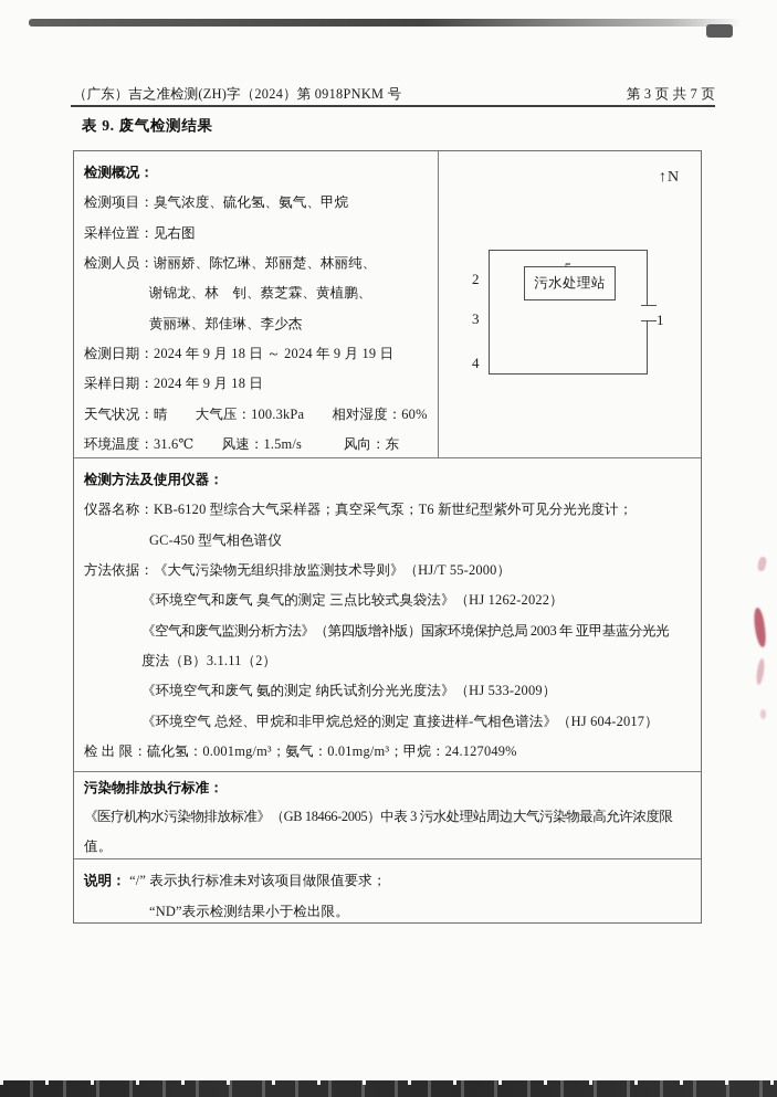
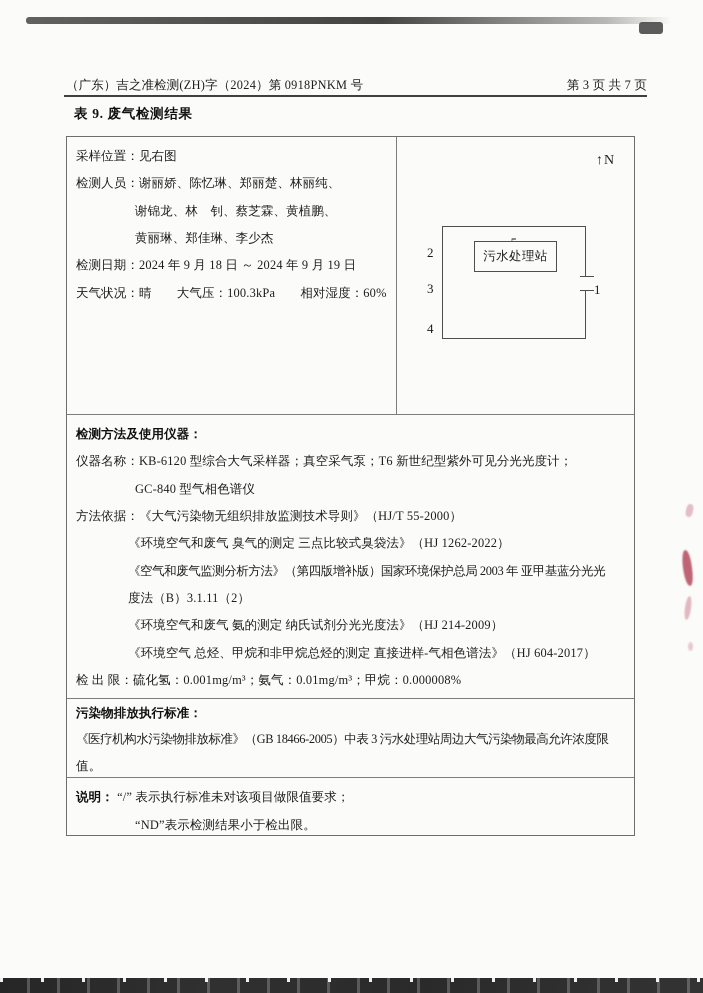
  （广东）吉之准检测(ZH)字（2024）第 0918PNKM 号
  第 3 页 共 7 页
  表 9. 废气检测结果
- 检测概况：
- 检测项目：臭气浓度、硫化氢、氨气、甲烷
  采样位置：见右图
  检测人员：谢丽娇、陈忆琳、郑丽楚、林丽纯、
  谢锦龙、林 钊、蔡芝霖、黄植鹏、
  黄丽琳、郑佳琳、李少杰
  检测日期：2024 年 9 月 18 日 ～ 2024 年 9 月 19 日
- 采样日期：2024 年 9 月 18 日
  天气状况：晴 大气压：100.3kPa 相对湿度：60%
- 环境温度：31.6℃ 风速：1.5m/s 风向：东
  ↑N
  污水处理站
  2
  3
  4
  1
  检测方法及使用仪器：
  仪器名称：KB-6120 型综合大气采样器；真空采气泵；T6 新世纪型紫外可见分光光度计；
- GC-450 型气相色谱仪
+ GC-840 型气相色谱仪
  方法依据：《大气污染物无组织排放监测技术导则》（HJ/T 55-2000）
  《环境空气和废气 臭气的测定 三点比较式臭袋法》（HJ 1262-2022）
  《空气和废气监测分析方法》（第四版增补版）国家环境保护总局 2003 年 亚甲基蓝分光光
  度法（B）3.1.11（2）
- 《环境空气和废气 氨的测定 纳氏试剂分光光度法》（HJ 533-2009）
+ 《环境空气和废气 氨的测定 纳氏试剂分光光度法》（HJ 214-2009）
  《环境空气 总烃、甲烷和非甲烷总烃的测定 直接进样-气相色谱法》（HJ 604-2017）
- 检 出 限：硫化氢：0.001mg/m³；氨气：0.01mg/m³；甲烷：24.127049%
+ 检 出 限：硫化氢：0.001mg/m³；氨气：0.01mg/m³；甲烷：0.000008%
  污染物排放执行标准：
  《医疗机构水污染物排放标准》（GB 18466-2005）中表 3 污水处理站周边大气污染物最高允许浓度限
  值。
  说明： “/” 表示执行标准未对该项目做限值要求；
  “ND”表示检测结果小于检出限。
